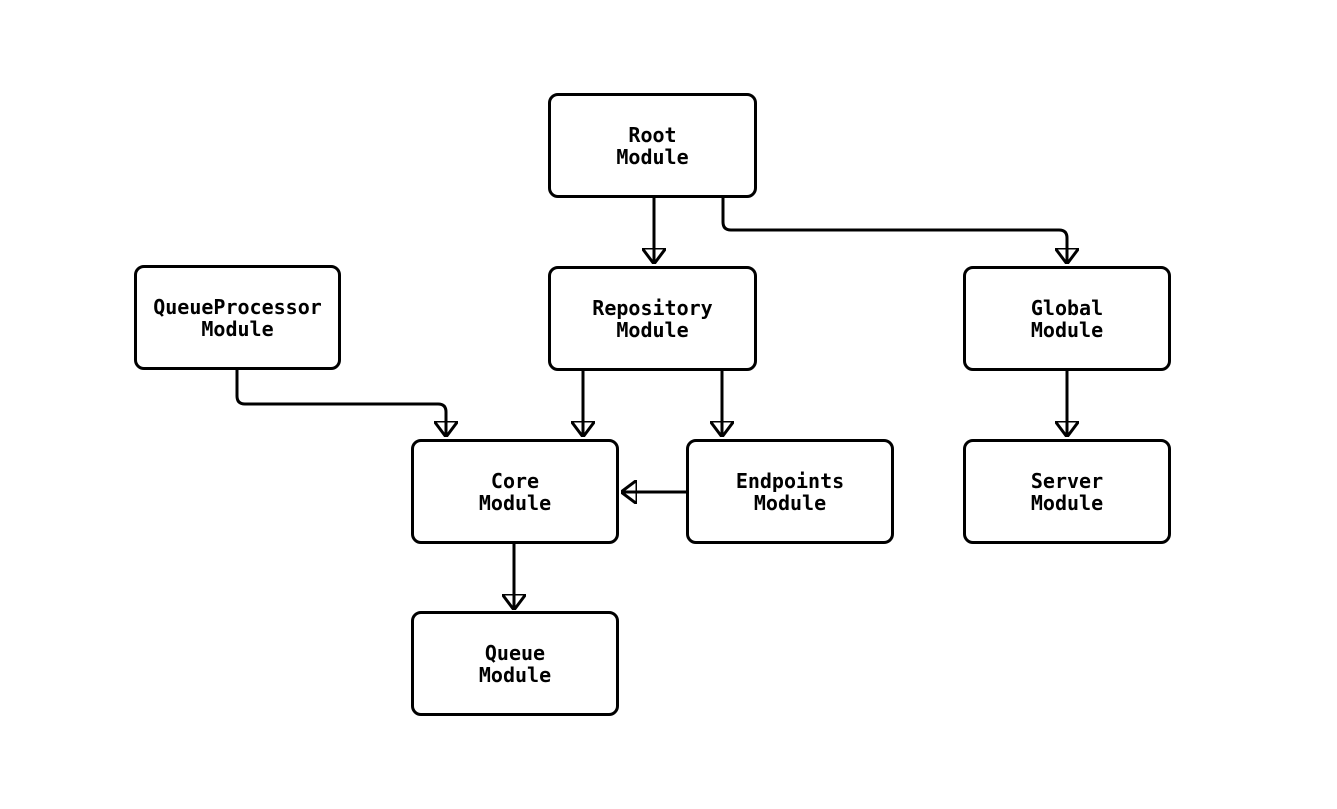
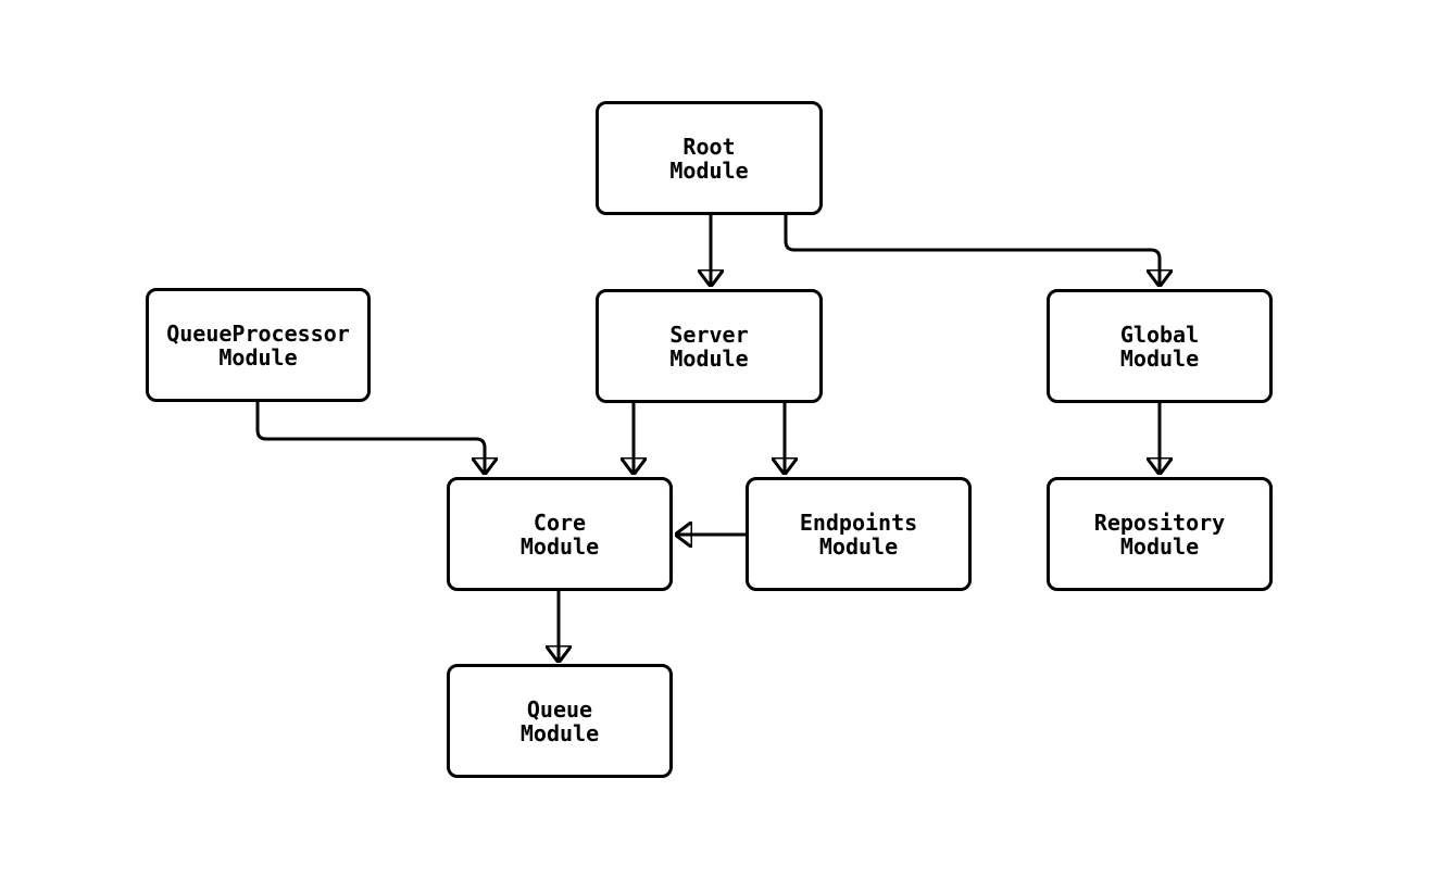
  Root
  Module
  QueueProcessor
  Module
- Repository
+ Server
  Module
  Global
  Module
  Core
  Module
  Endpoints
  Module
- Server
+ Repository
  Module
  Queue
  Module
